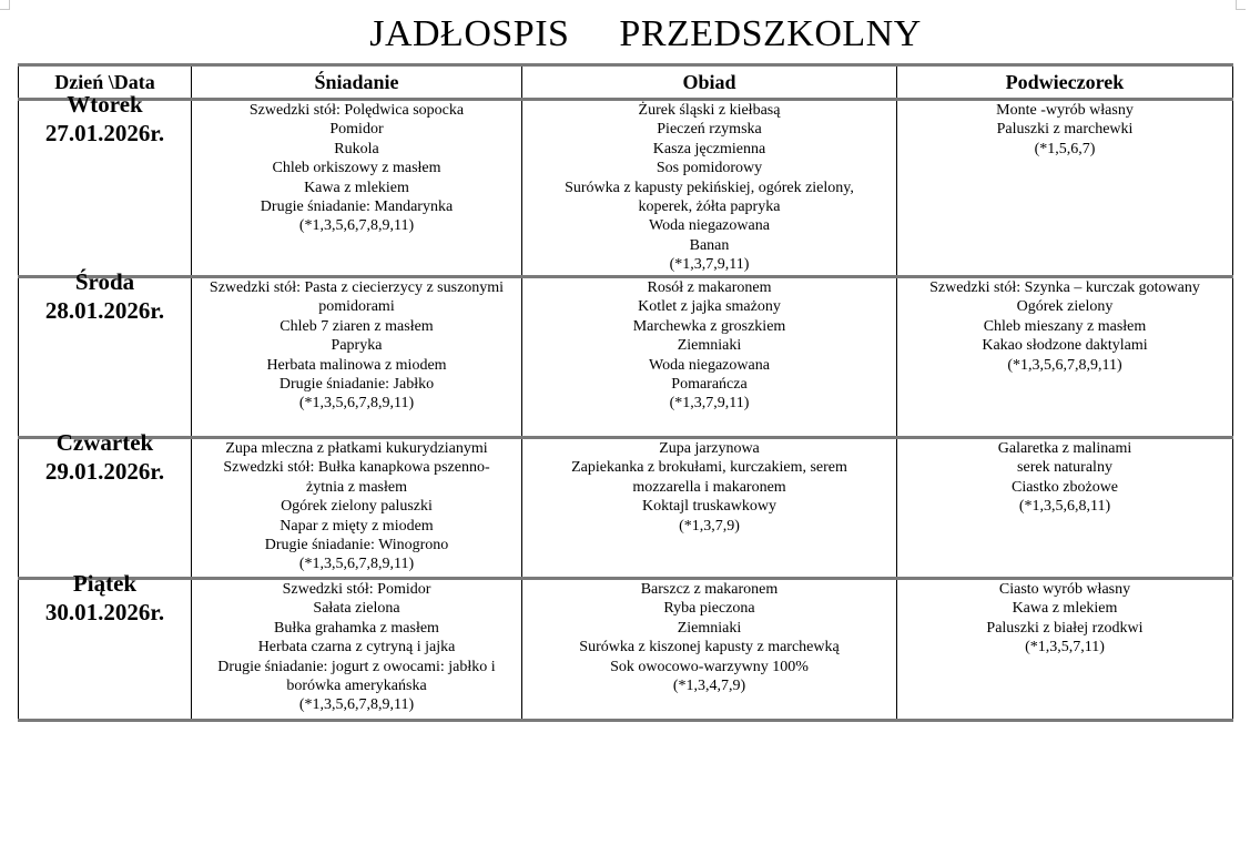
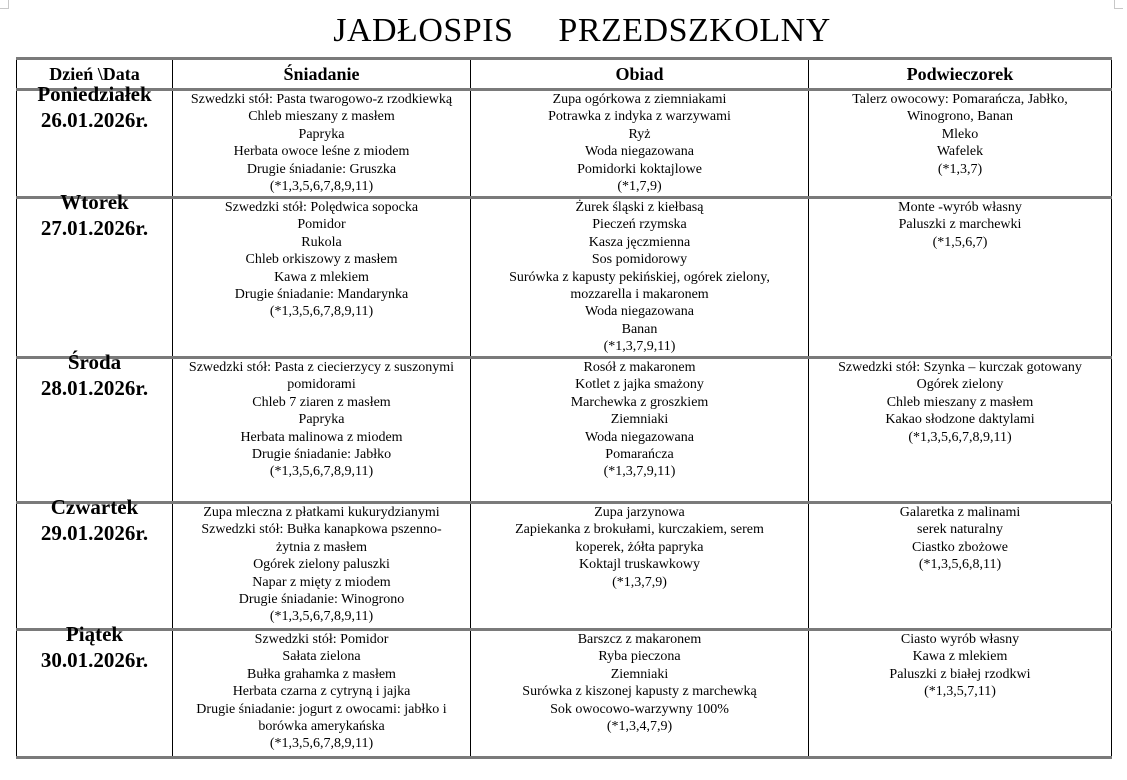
  JADŁOSPIS PRZEDSZKOLNY
  Dzień \Data	Śniadanie	Obiad	Podwieczorek
+ Poniedziałek26.01.2026r.	Szwedzki stół: Pasta twarogowo-z rzodkiewkąChleb mieszany z masłemPaprykaHerbata owoce leśne z miodemDrugie śniadanie: Gruszka(*1,3,5,6,7,8,9,11)	Zupa ogórkowa z ziemniakamiPotrawka z indyka z warzywamiRyżWoda niegazowanaPomidorki koktajlowe(*1,7,9)	Talerz owocowy: Pomarańcza, Jabłko,Winogrono, BananMlekoWafelek(*1,3,7)
- Wtorek27.01.2026r.	Szwedzki stół: Polędwica sopockaPomidorRukolaChleb orkiszowy z masłemKawa z mlekiemDrugie śniadanie: Mandarynka(*1,3,5,6,7,8,9,11)	Żurek śląski z kiełbasąPieczeń rzymskaKasza jęczmiennaSos pomidorowySurówka z kapusty pekińskiej, ogórek zielony,koperek, żółta paprykaWoda niegazowanaBanan(*1,3,7,9,11)	Monte -wyrób własnyPaluszki z marchewki(*1,5,6,7)
+ Wtorek27.01.2026r.	Szwedzki stół: Polędwica sopockaPomidorRukolaChleb orkiszowy z masłemKawa z mlekiemDrugie śniadanie: Mandarynka(*1,3,5,6,7,8,9,11)	Żurek śląski z kiełbasąPieczeń rzymskaKasza jęczmiennaSos pomidorowySurówka z kapusty pekińskiej, ogórek zielony,mozzarella i makaronemWoda niegazowanaBanan(*1,3,7,9,11)	Monte -wyrób własnyPaluszki z marchewki(*1,5,6,7)
  Środa28.01.2026r.	Szwedzki stół: Pasta z ciecierzycy z suszonymipomidoramiChleb 7 ziaren z masłemPaprykaHerbata malinowa z miodemDrugie śniadanie: Jabłko(*1,3,5,6,7,8,9,11)	Rosół z makaronemKotlet z jajka smażonyMarchewka z groszkiemZiemniakiWoda niegazowanaPomarańcza(*1,3,7,9,11)	Szwedzki stół: Szynka – kurczak gotowanyOgórek zielonyChleb mieszany z masłemKakao słodzone daktylami(*1,3,5,6,7,8,9,11)
- Czwartek29.01.2026r.	Zupa mleczna z płatkami kukurydzianymiSzwedzki stół: Bułka kanapkowa pszenno-żytnia z masłemOgórek zielony paluszkiNapar z mięty z miodemDrugie śniadanie: Winogrono(*1,3,5,6,7,8,9,11)	Zupa jarzynowaZapiekanka z brokułami, kurczakiem, seremmozzarella i makaronemKoktajl truskawkowy(*1,3,7,9)	Galaretka z malinamiserek naturalnyCiastko zbożowe(*1,3,5,6,8,11)
+ Czwartek29.01.2026r.	Zupa mleczna z płatkami kukurydzianymiSzwedzki stół: Bułka kanapkowa pszenno-żytnia z masłemOgórek zielony paluszkiNapar z mięty z miodemDrugie śniadanie: Winogrono(*1,3,5,6,7,8,9,11)	Zupa jarzynowaZapiekanka z brokułami, kurczakiem, seremkoperek, żółta paprykaKoktajl truskawkowy(*1,3,7,9)	Galaretka z malinamiserek naturalnyCiastko zbożowe(*1,3,5,6,8,11)
  Piątek30.01.2026r.	Szwedzki stół: PomidorSałata zielonaBułka grahamka z masłemHerbata czarna z cytryną i jajkaDrugie śniadanie: jogurt z owocami: jabłko iborówka amerykańska(*1,3,5,6,7,8,9,11)	Barszcz z makaronemRyba pieczonaZiemniakiSurówka z kiszonej kapusty z marchewkąSok owocowo-warzywny 100%(*1,3,4,7,9)	Ciasto wyrób własnyKawa z mlekiemPaluszki z białej rzodkwi(*1,3,5,7,11)
